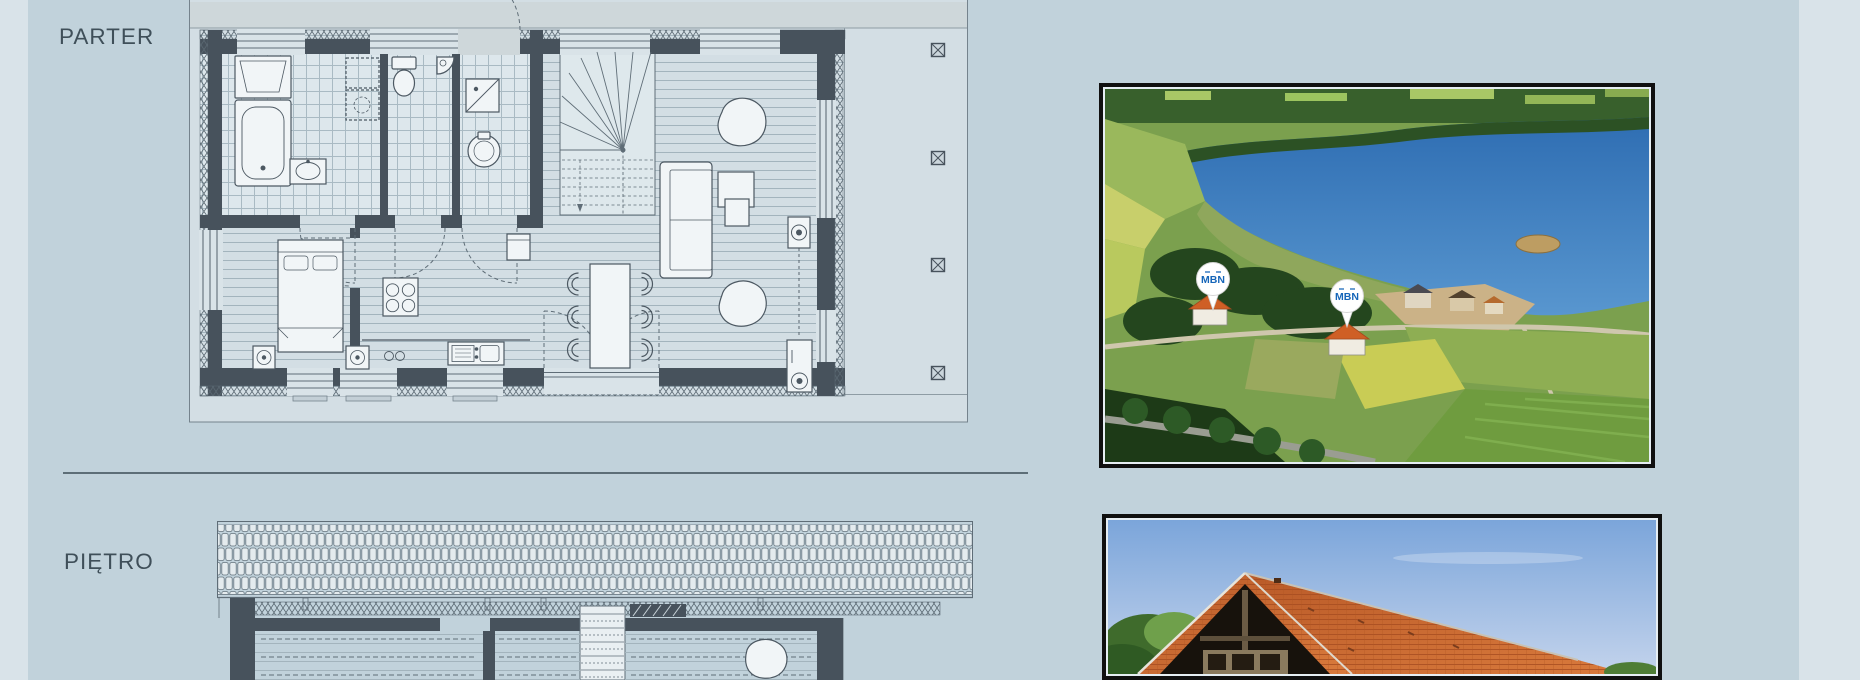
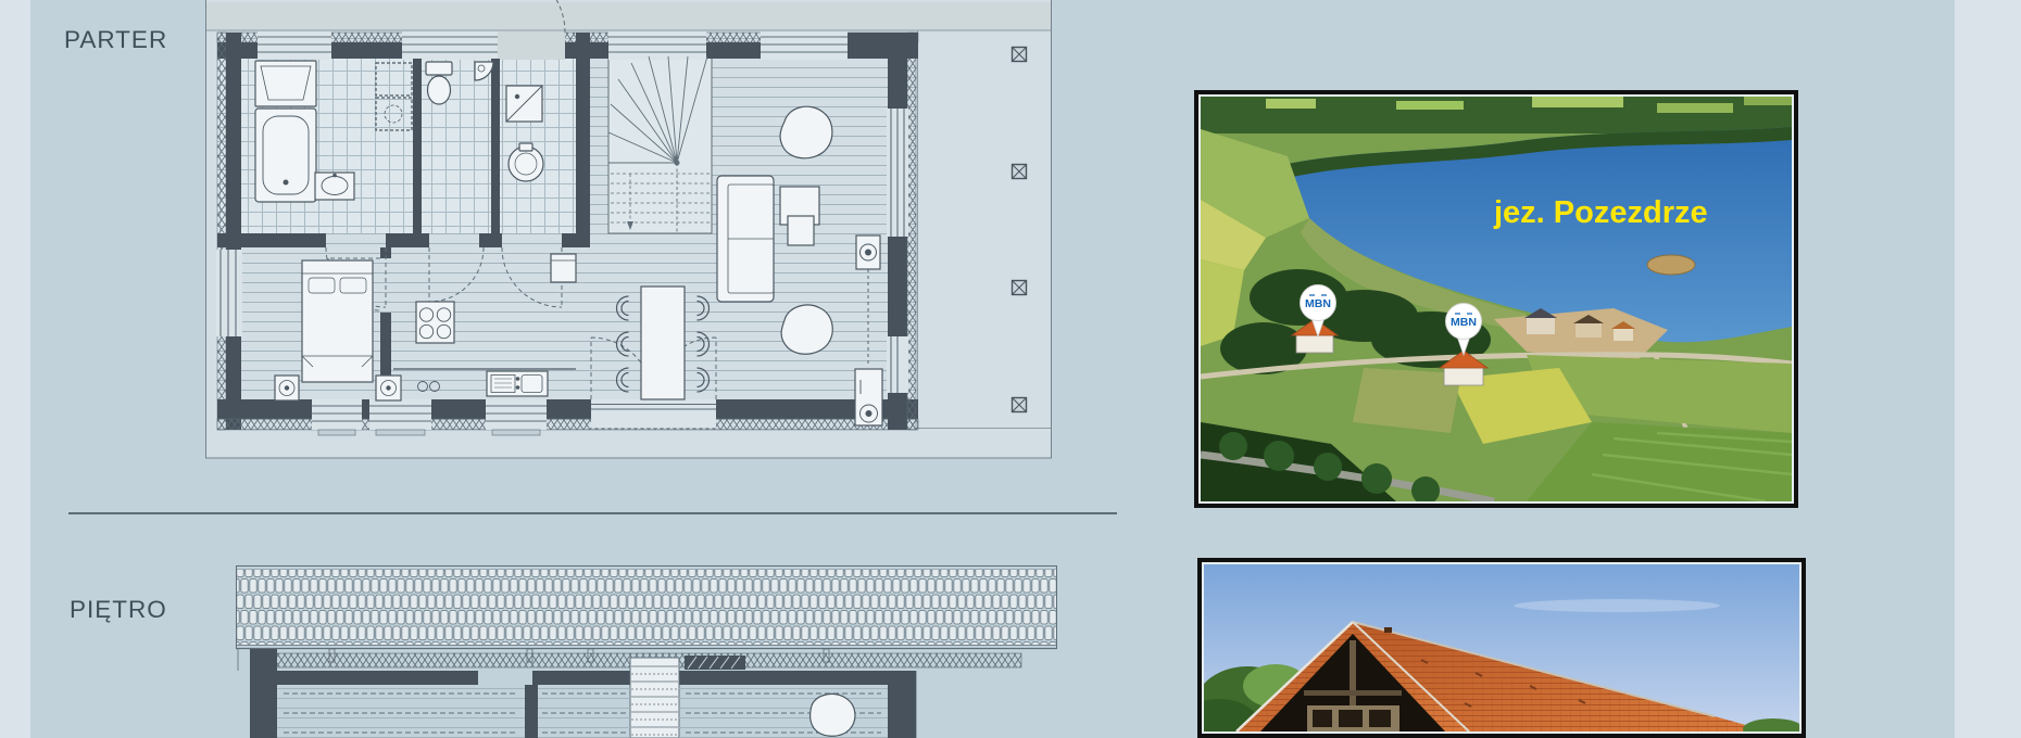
  PARTER
  PIĘTRO
  MBN
  MBN
+ jez. Pozezdrze
